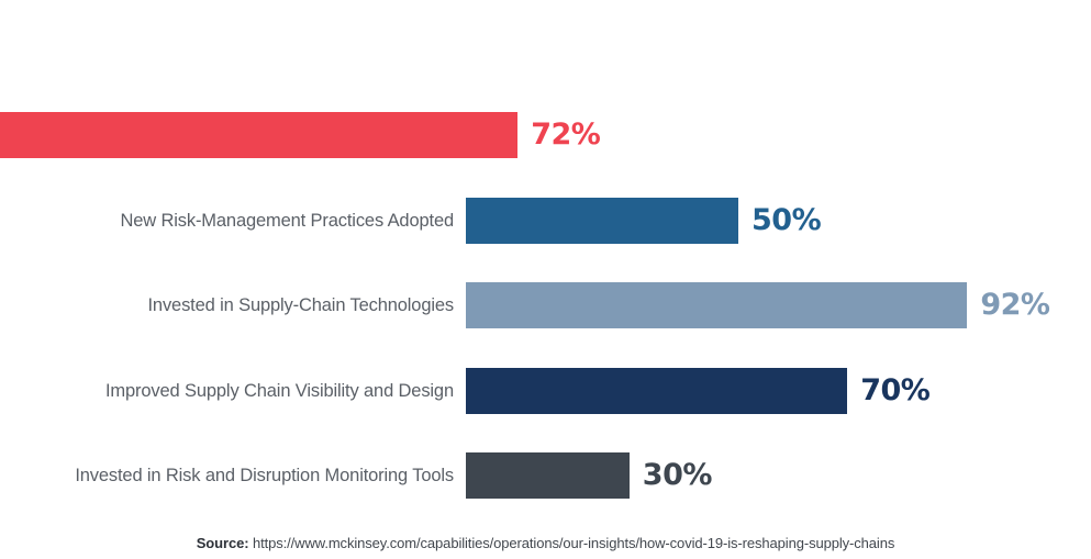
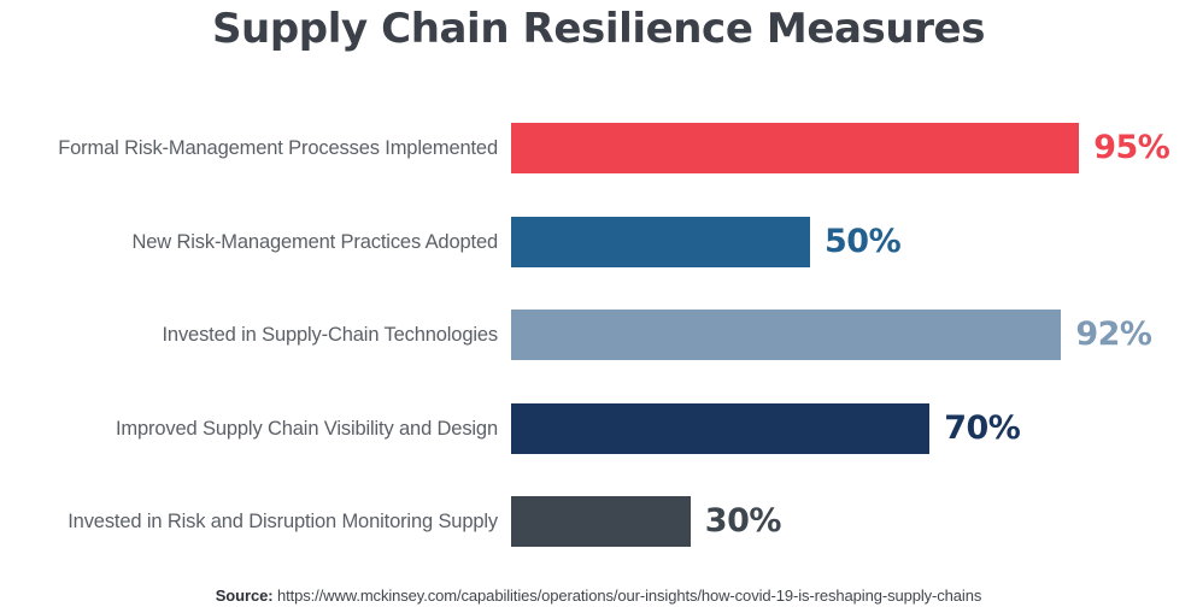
+ Supply Chain Resilience Measures
+ Formal Risk-Management Processes Implemented
- 72%
+ 95%
  New Risk-Management Practices Adopted
  50%
  Invested in Supply-Chain Technologies
  92%
  Improved Supply Chain Visibility and Design
  70%
- Invested in Risk and Disruption Monitoring Tools
+ Invested in Risk and Disruption Monitoring Supply
  30%
  Source: https://www.mckinsey.com/capabilities/operations/our-insights/how-covid-19-is-reshaping-supply-chains
